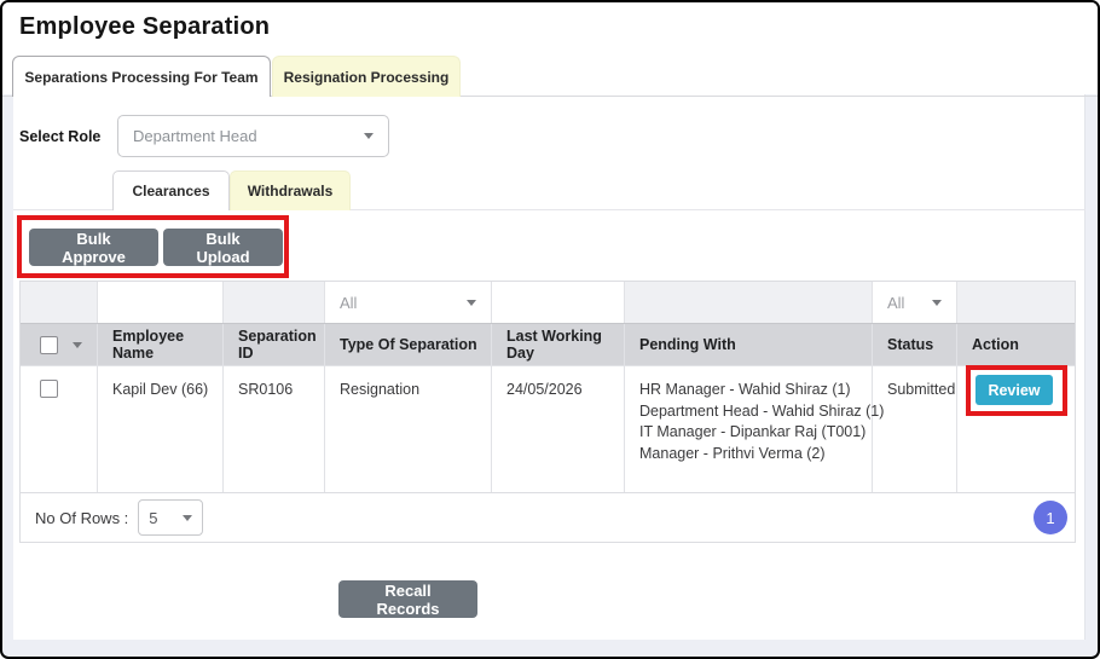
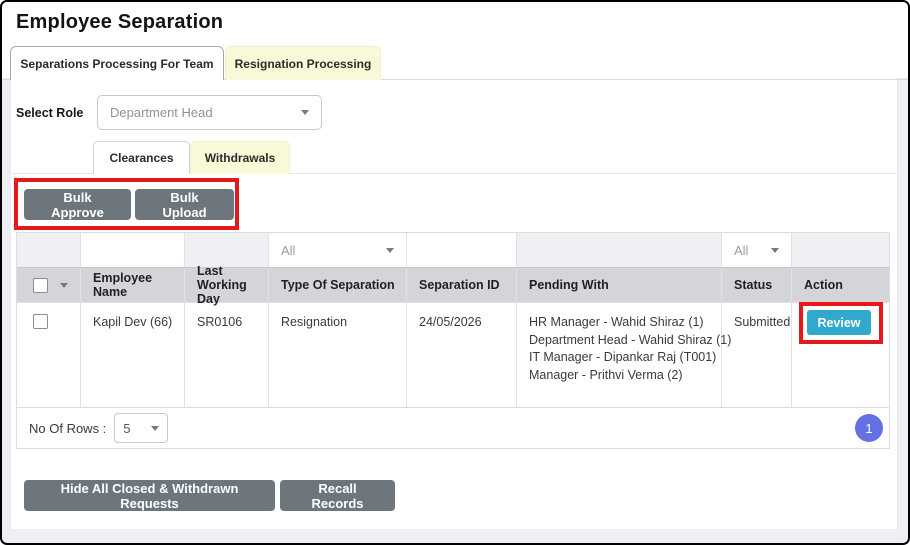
  Employee Separation
  Separations Processing For Team
  Resignation Processing
  Select Role
  Department Head
  Clearances
  Withdrawals
  Bulk Approve
  Bulk Upload
  All
  All
  Employee Name
- Separation ID
+ Last Working Day
  Type Of Separation
- Last Working Day
+ Separation ID
  Pending With
  Status
  Action
  Kapil Dev (66)
  SR0106
  Resignation
  24/05/2026
  HR Manager - Wahid Shiraz (1)
  Department Head - Wahid Shiraz (
  IT Manager - Dipankar Raj (T001)
  Manager - Prithvi Verma (2)
  Submitted
  Review
  No Of Rows :
  5
  1
+ Hide All Closed & Withdrawn Requests
  Recall Records
